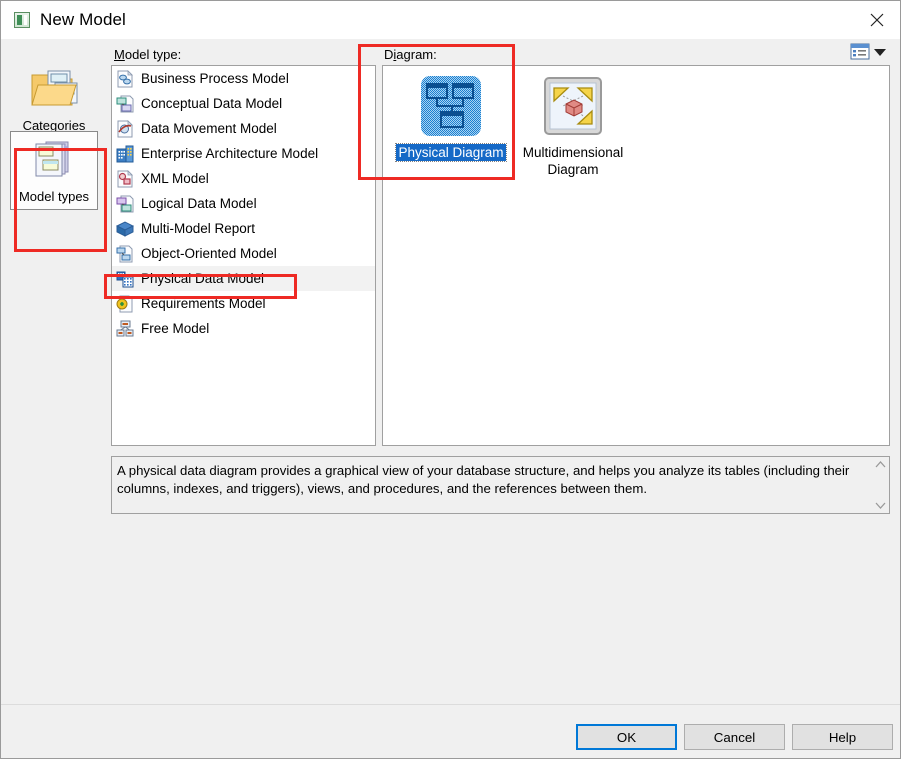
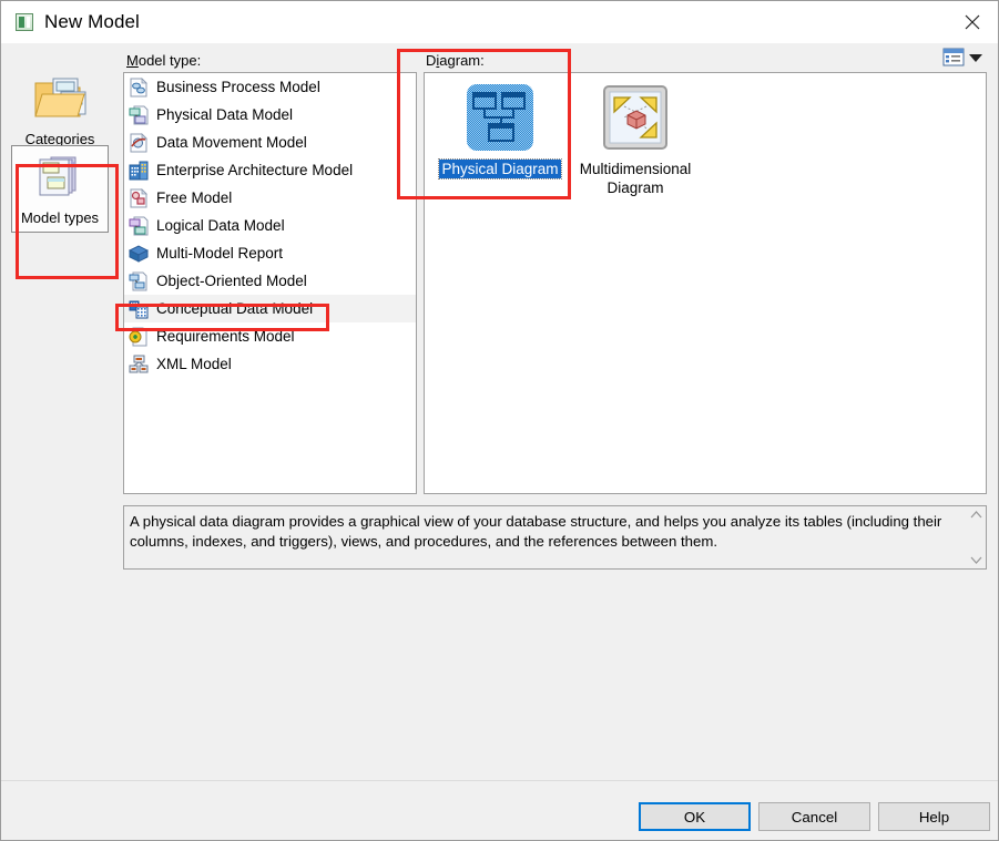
  New Model
  Categories
  Model types
  Model type:
  Diagram:
  Business Process Model
- Conceptual Data Model
+ Physical Data Model
  Data Movement Model
  Enterprise Architecture Model
- XML Model
+ Free Model
  Logical Data Model
  Multi-Model Report
  Object-Oriented Model
- Physical Data Model
+ Conceptual Data Model
  Requirements Model
- Free Model
+ XML Model
  Physical Diagram
  Multidimensional Diagram
  A physical data diagram provides a graphical view of your database structure, and helps you analyze its tables (including their columns, indexes, and triggers), views, and procedures, and the references between them.
  OK
  Cancel
  Help
